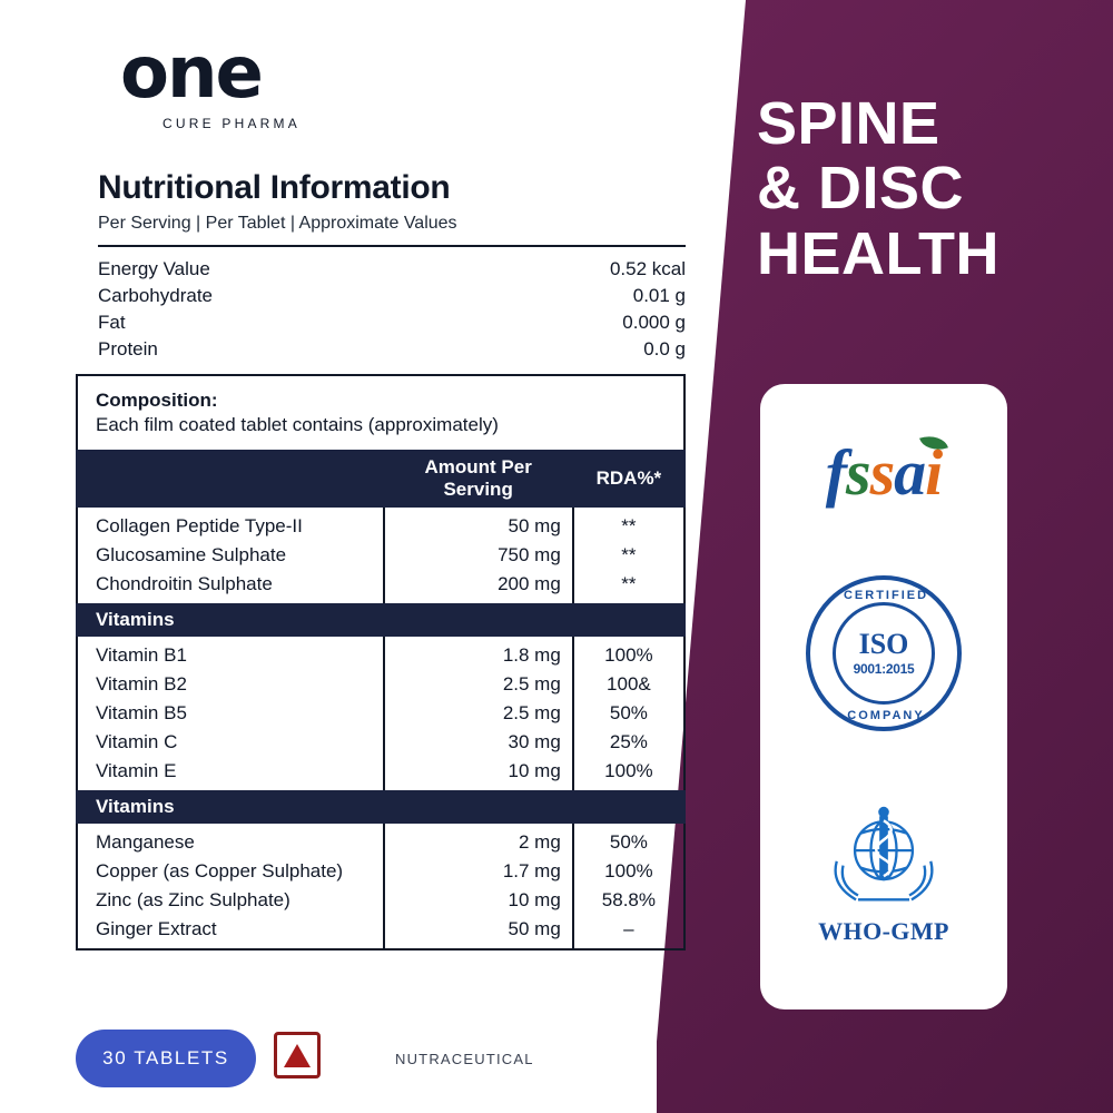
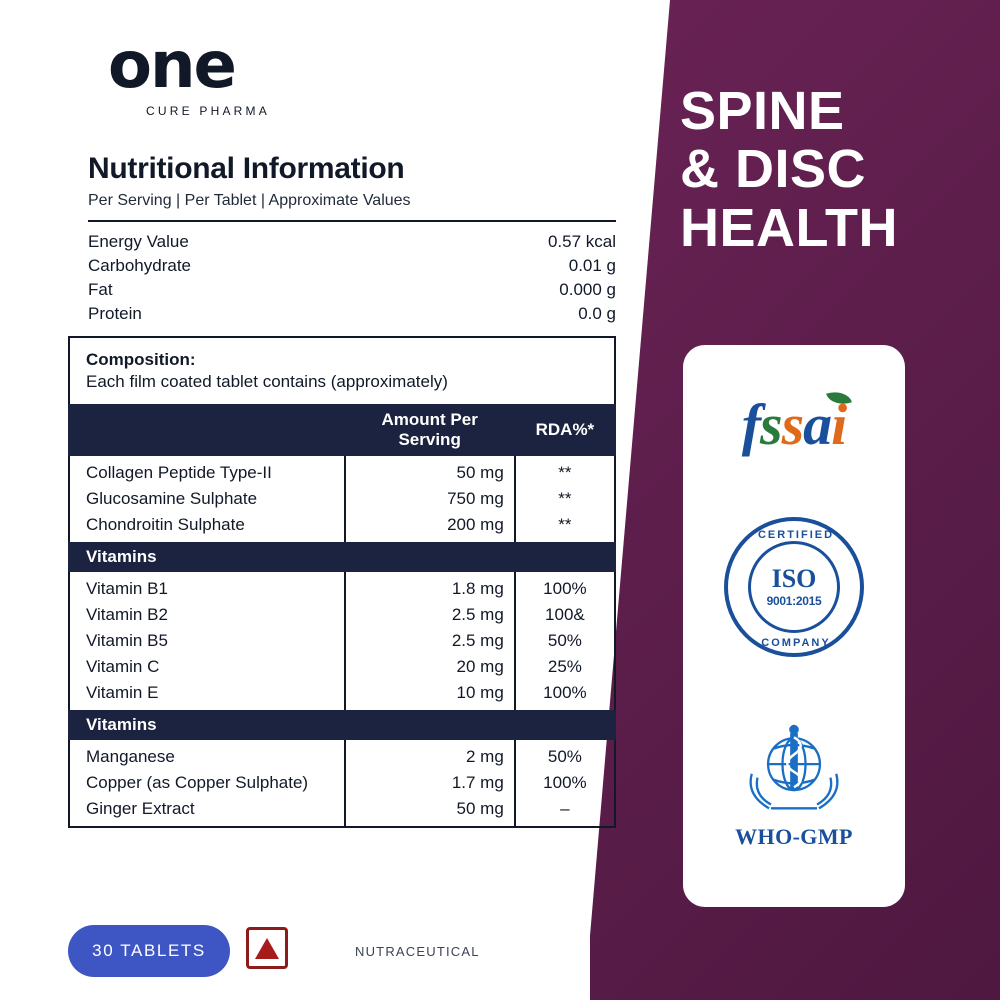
  SPINE
  & DISC
  HEALTH
  fssai
  CERTIFIED
  COMPANY
  ISO
  9001:2015
  WHO-GMP
  one
  CURE PHARMA
  Nutritional Information
  Per Serving | Per Tablet | Approximate Values
- Energy Value	0.52 kcal
+ Energy Value	0.57 kcal
  Carbohydrate	0.01 g
  Fat	0.000 g
  Protein	0.0 g
  Composition:
  Each film coated tablet contains (approximately)
  	Amount Per Serving	RDA%*
  Collagen Peptide Type-II	50 mg	**
  Glucosamine Sulphate	750 mg	**
  Chondroitin Sulphate	200 mg	**
  Vitamins
  Vitamin B1	1.8 mg	100%
  Vitamin B2	2.5 mg	100&
  Vitamin B5	2.5 mg	50%
- Vitamin C	30 mg	25%
+ Vitamin C	20 mg	25%
  Vitamin E	10 mg	100%
  Vitamins
  Manganese	2 mg	50%
  Copper (as Copper Sulphate)	1.7 mg	100%
- Zinc (as Zinc Sulphate)	10 mg	58.8%
  Ginger Extract	50 mg	–
  30 TABLETS
  NUTRACEUTICAL
